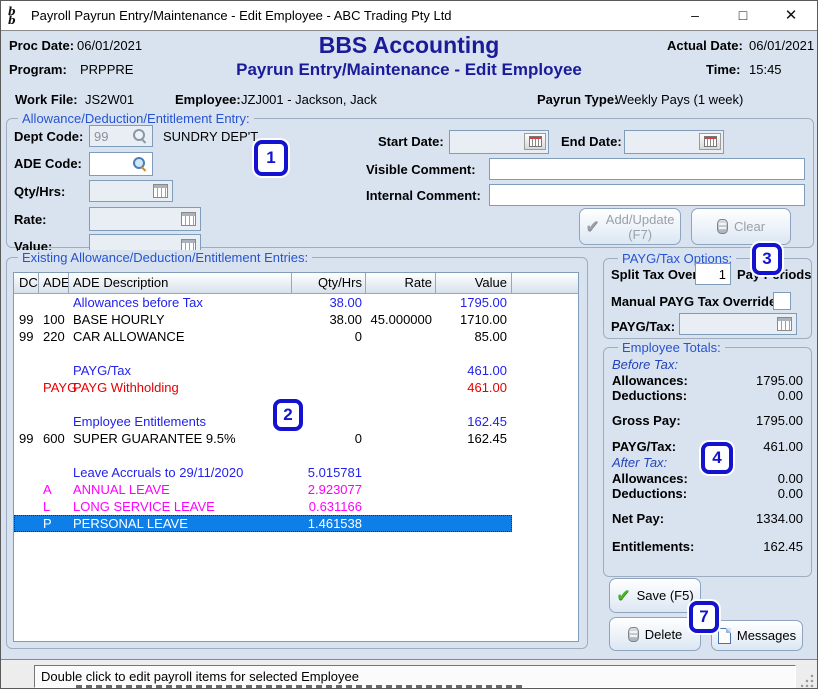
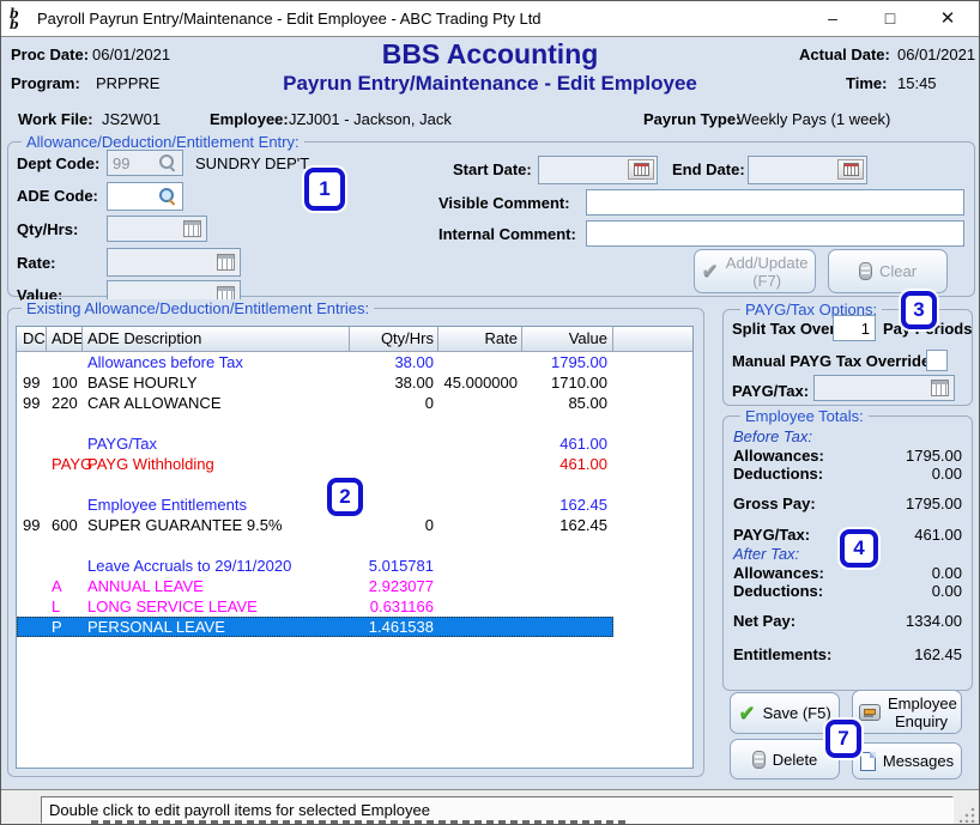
  b
  b
  Payroll Payrun Entry/Maintenance - Edit Employee - ABC Trading Pty Ltd
  –
  □
  ✕
  Proc Date:
  06/01/2021
  Program:
  PRPPRE
  BBS Accounting
  Payrun Entry/Maintenance - Edit Employee
  Actual Date:
  06/01/2021
  Time:
  15:45
  Work File:
  JS2W01
  Employee:
  JZJ001 - Jackson, Jack
  Payrun Type:
  Weekly Pays (1 week)
  Allowance/Deduction/Entitlement Entry:
  Dept Code:
  99
  SUNDRY DEP'T
  ADE Code:
  Qty/Hrs:
  Rate:
  Value:
  Start Date:
  End Date:
  Visible Comment:
  Internal Comment:
  ✔
  Add/Update
  (F7)
  Clear
  Existing Allowance/Deduction/Entitlement Entries:
  DC
  ADE
  ADE Description
  Qty/Hrs
  Rate
  Value
  Allowances before Tax
  38.00
  1795.00
  99
  100
  BASE HOURLY
  38.00
  45.000000
  1710.00
  99
  220
  CAR ALLOWANCE
  0
  85.00
  PAYG/Tax
  461.00
  PAYG
  PAYG Withholding
  461.00
  Employee Entitlements
  162.45
  99
  600
  SUPER GUARANTEE 9.5%
  0
  162.45
  Leave Accruals to 29/11/2020
  5.015781
  A
  ANNUAL LEAVE
  2.923077
  L
  LONG SERVICE LEAVE
  0.631166
  P
  PERSONAL LEAVE
  1.461538
  PAYG/Tax Options:
  Split Tax Ove
  1
  Pariods
  Manual PAYG Tax Overrid
  PAYG/Tax:
  Employee Totals:
  Before Tax:
  Allowances:
  1795.00
  Deductions:
  0.00
  Gross Pay:
  1795.00
  PAYG/Tax:
  461.00
  After Tax:
  Allowances:
  0.00
  Deductions:
  0.00
  Net Pay:
  1334.00
  Entitlements:
  162.45
  ✔
  Save (F5)
+ Employee Enquiry
  Delete
  Messages
  Double click to edit payroll items for selected Employee
  1
  2
  3
  4
  7
